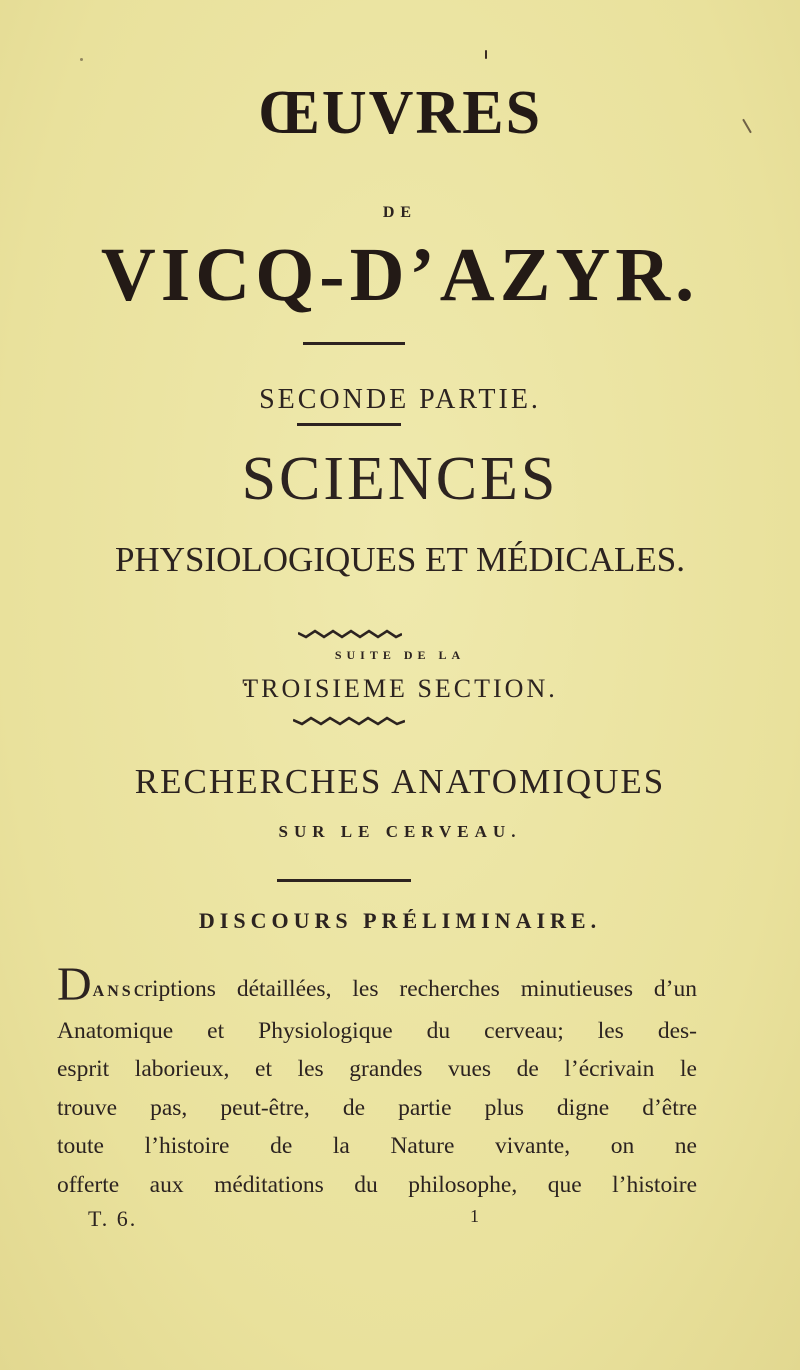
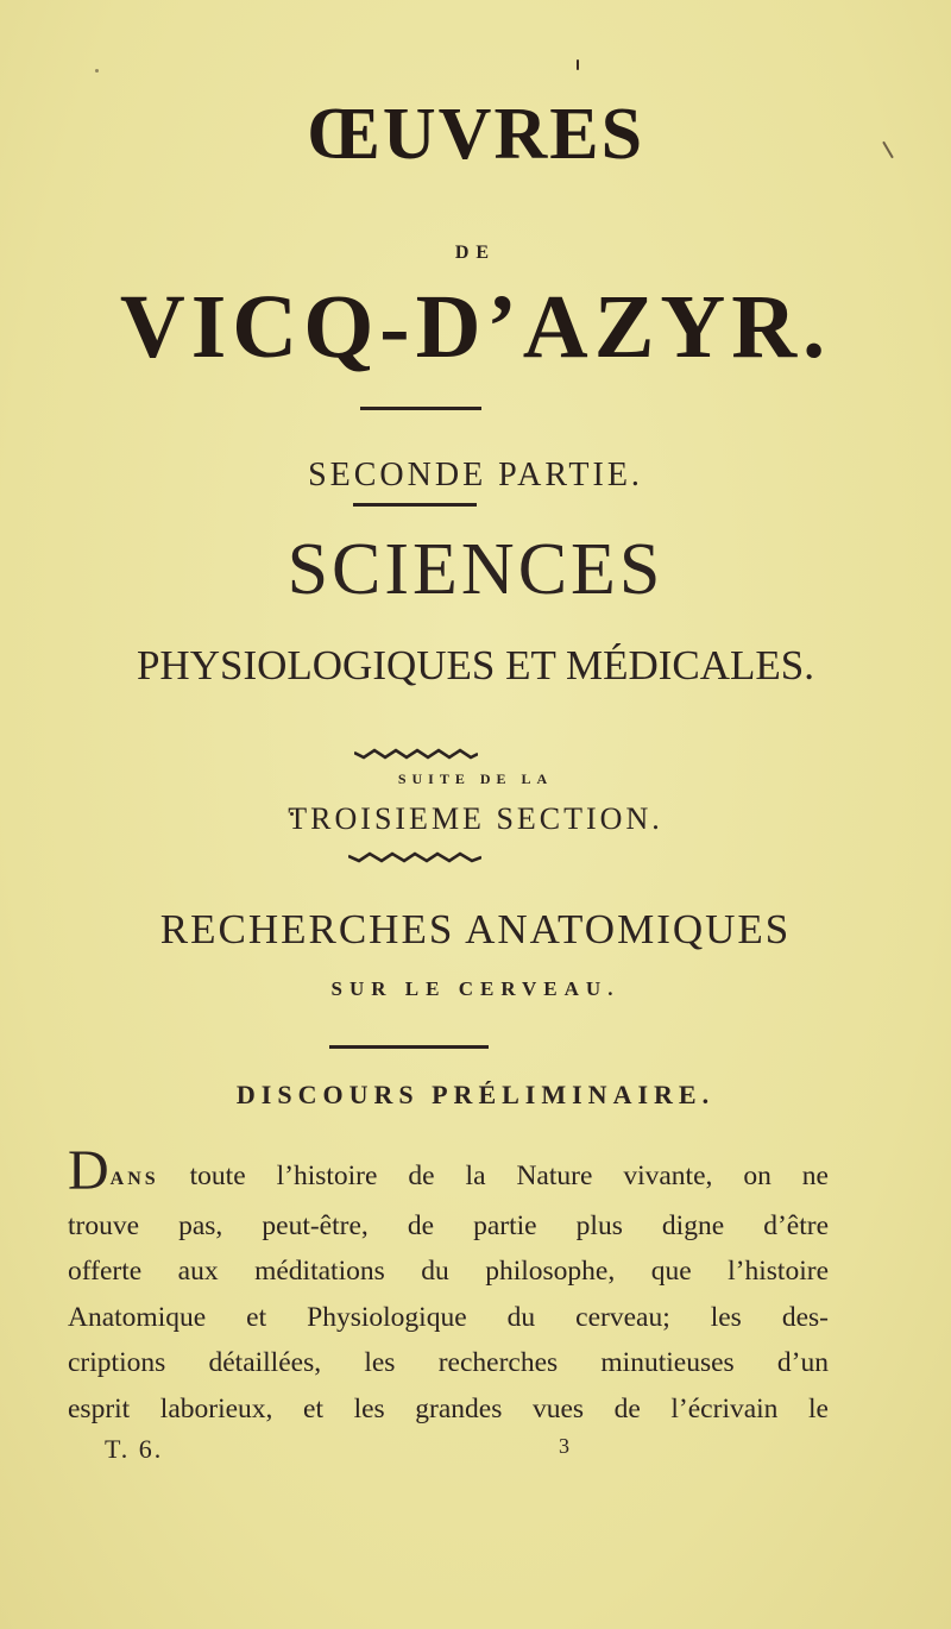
  ŒUVRES
  DE
  VICQ-D’AZYR.
  SECONDE PARTIE.
  SCIENCES
  PHYSIOLOGIQUES ET MÉDICALES.
  SUITE DE LA
  TROISIEME SECTION.
  RECHERCHES ANATOMIQUES
  SUR LE CERVEAU.
  DISCOURS PRÉLIMINAIRE.
  D
- ANScriptions détaillées, les recherches minutieuses d’un
+ ANS toute l’histoire de la Nature vivante, on ne
- Anatomique et Physiologique du cerveau; les des-
+ trouve pas, peut-être, de partie plus digne d’être
- esprit laborieux, et les grandes vues de l’écrivain le
+ offerte aux méditations du philosophe, que l’histoire
- trouve pas, peut-être, de partie plus digne d’être
+ Anatomique et Physiologique du cerveau; les des-
- toute l’histoire de la Nature vivante, on ne
+ criptions détaillées, les recherches minutieuses d’un
- offerte aux méditations du philosophe, que l’histoire
+ esprit laborieux, et les grandes vues de l’écrivain le
  T. 6.
- 1
+ 3
